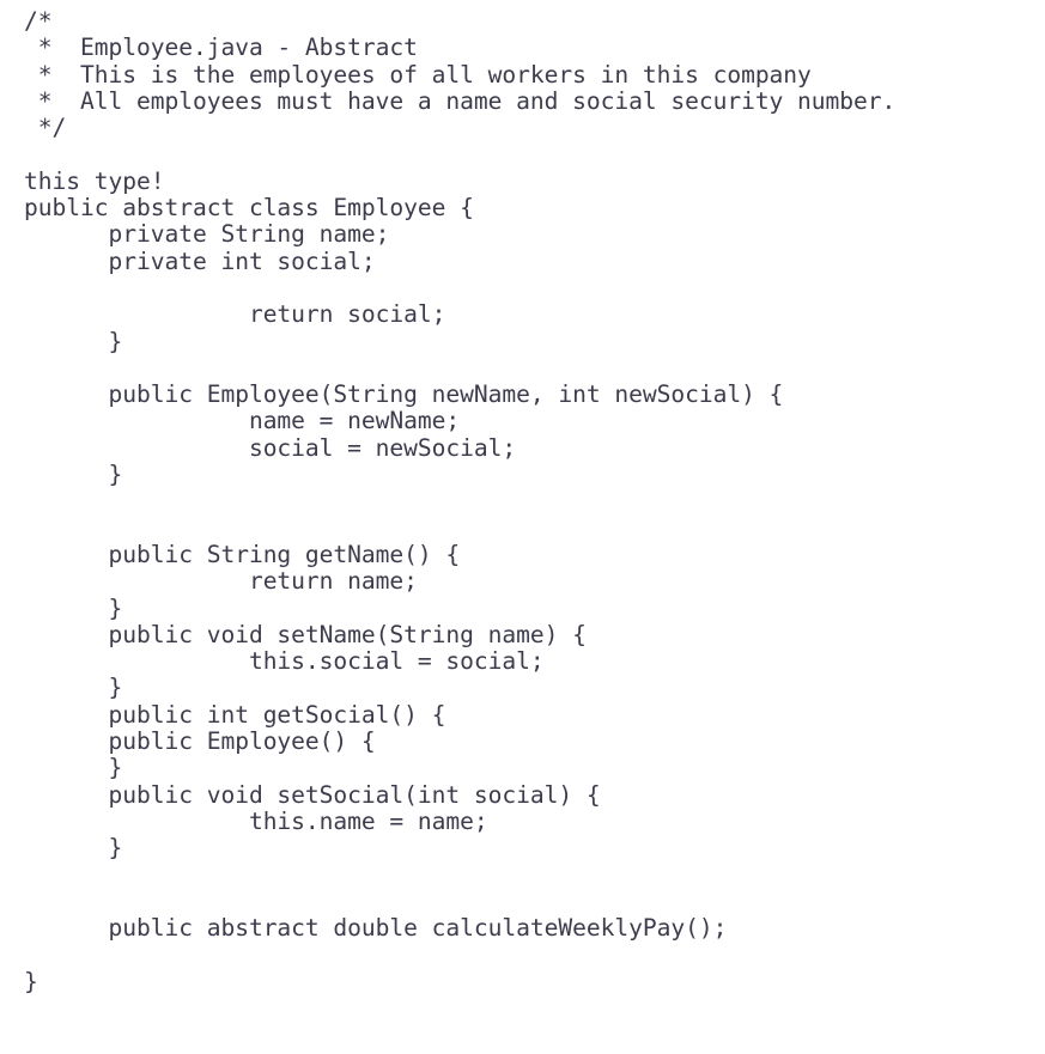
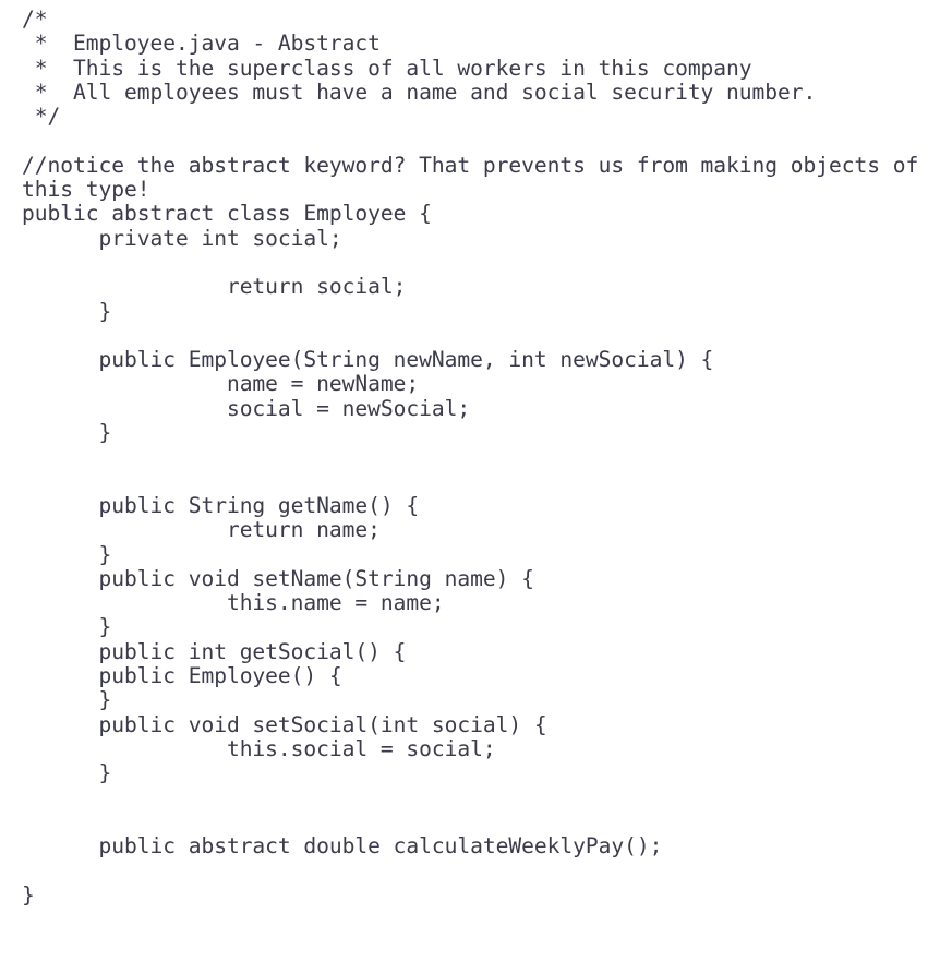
  /*
  * Employee.java - Abstract
- * This is the employees of all workers in this company
+ * This is the superclass of all workers in this company
  * All employees must have a name and social security number.
  */
+ //notice the abstract keyword? That prevents us from making objects of
  this type!
  public abstract class Employee {
- private String name;
  private int social;
  return social;
  }
  public Employee(String newName, int newSocial) {
  name = newName;
  social = newSocial;
  }
  public String getName() {
  return name;
  }
  public void setName(String name) {
- this.social = social;
+ this.name = name;
  }
  public int getSocial() {
  public Employee() {
  }
  public void setSocial(int social) {
- this.name = name;
+ this.social = social;
  }
  public abstract double calculateWeeklyPay();
  }
